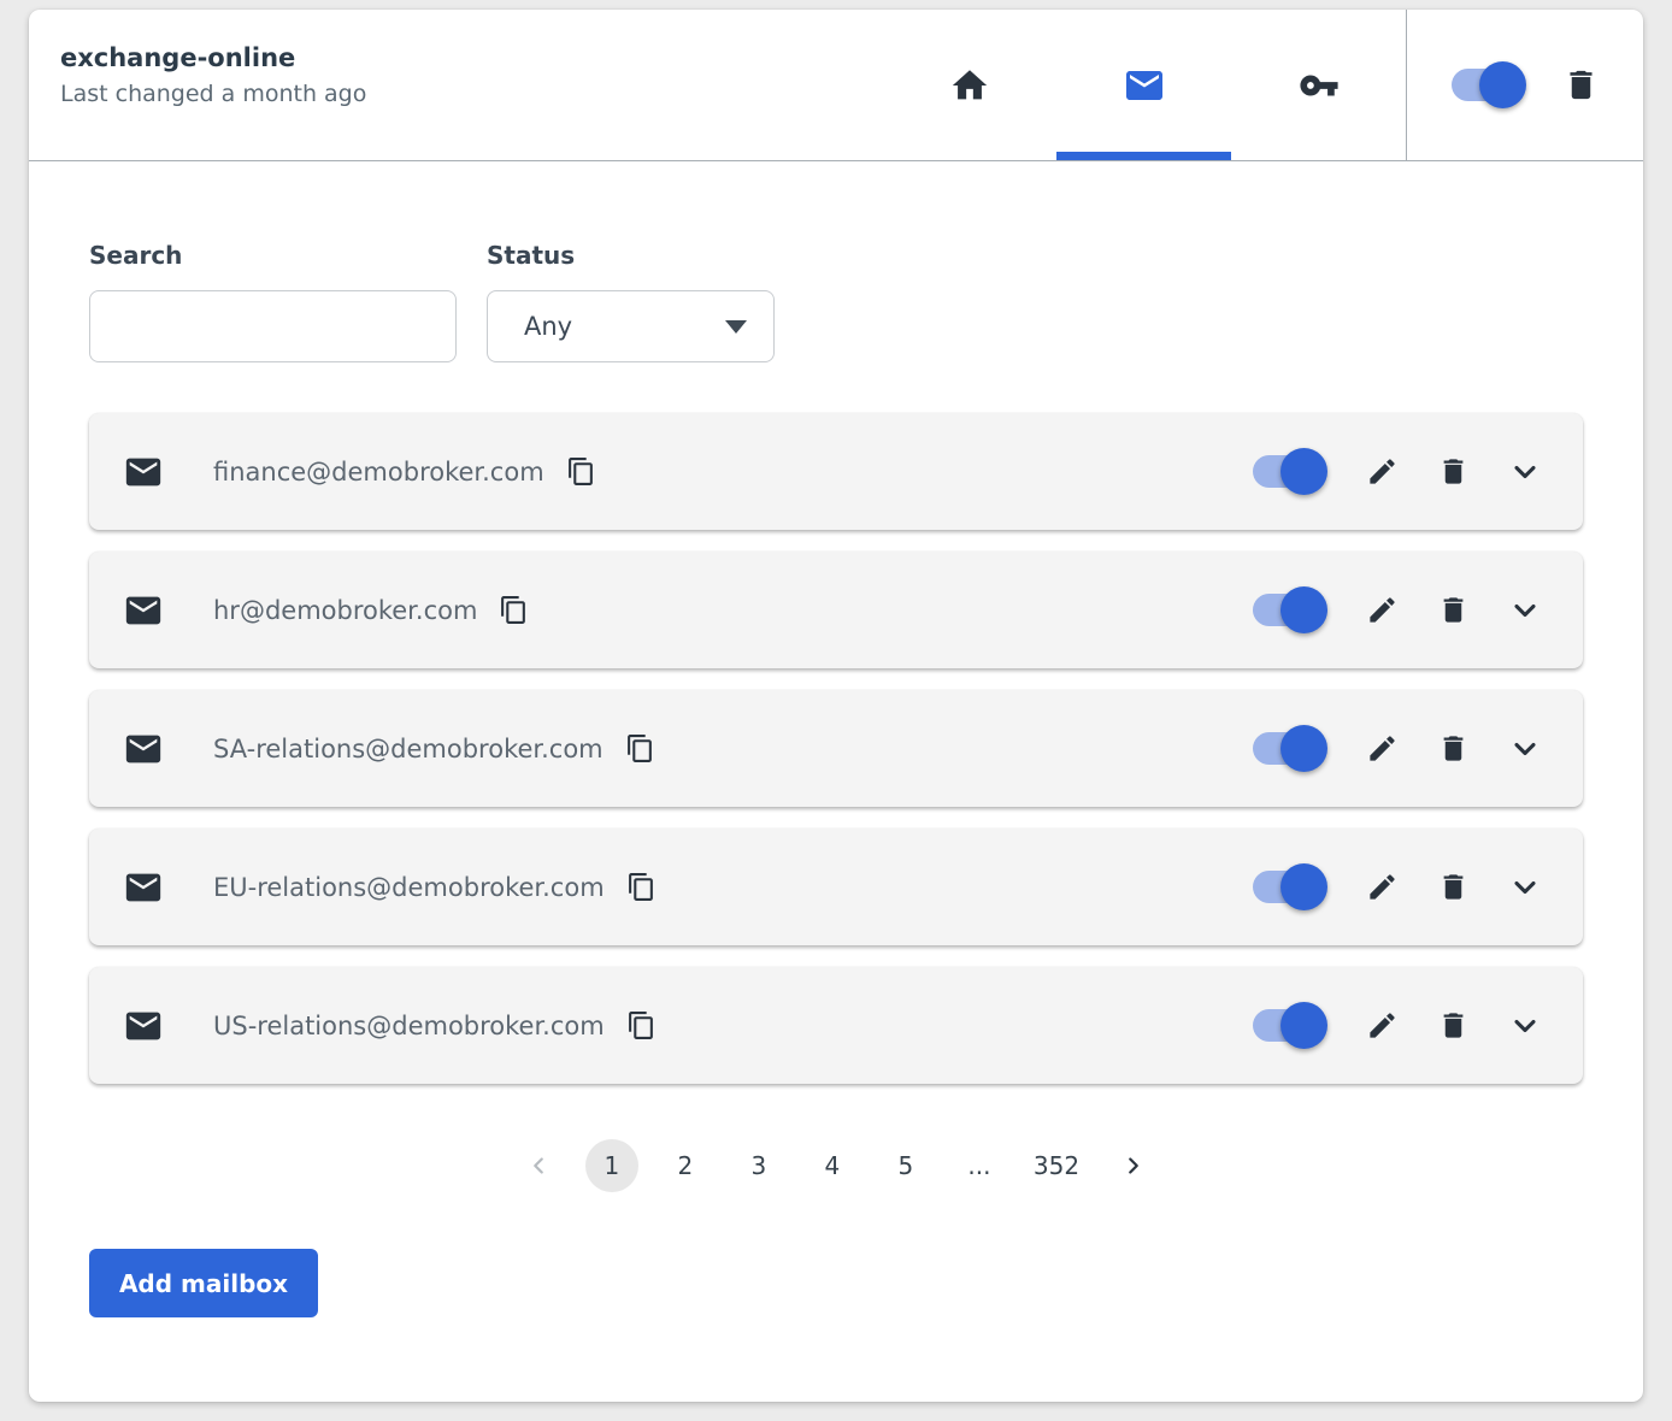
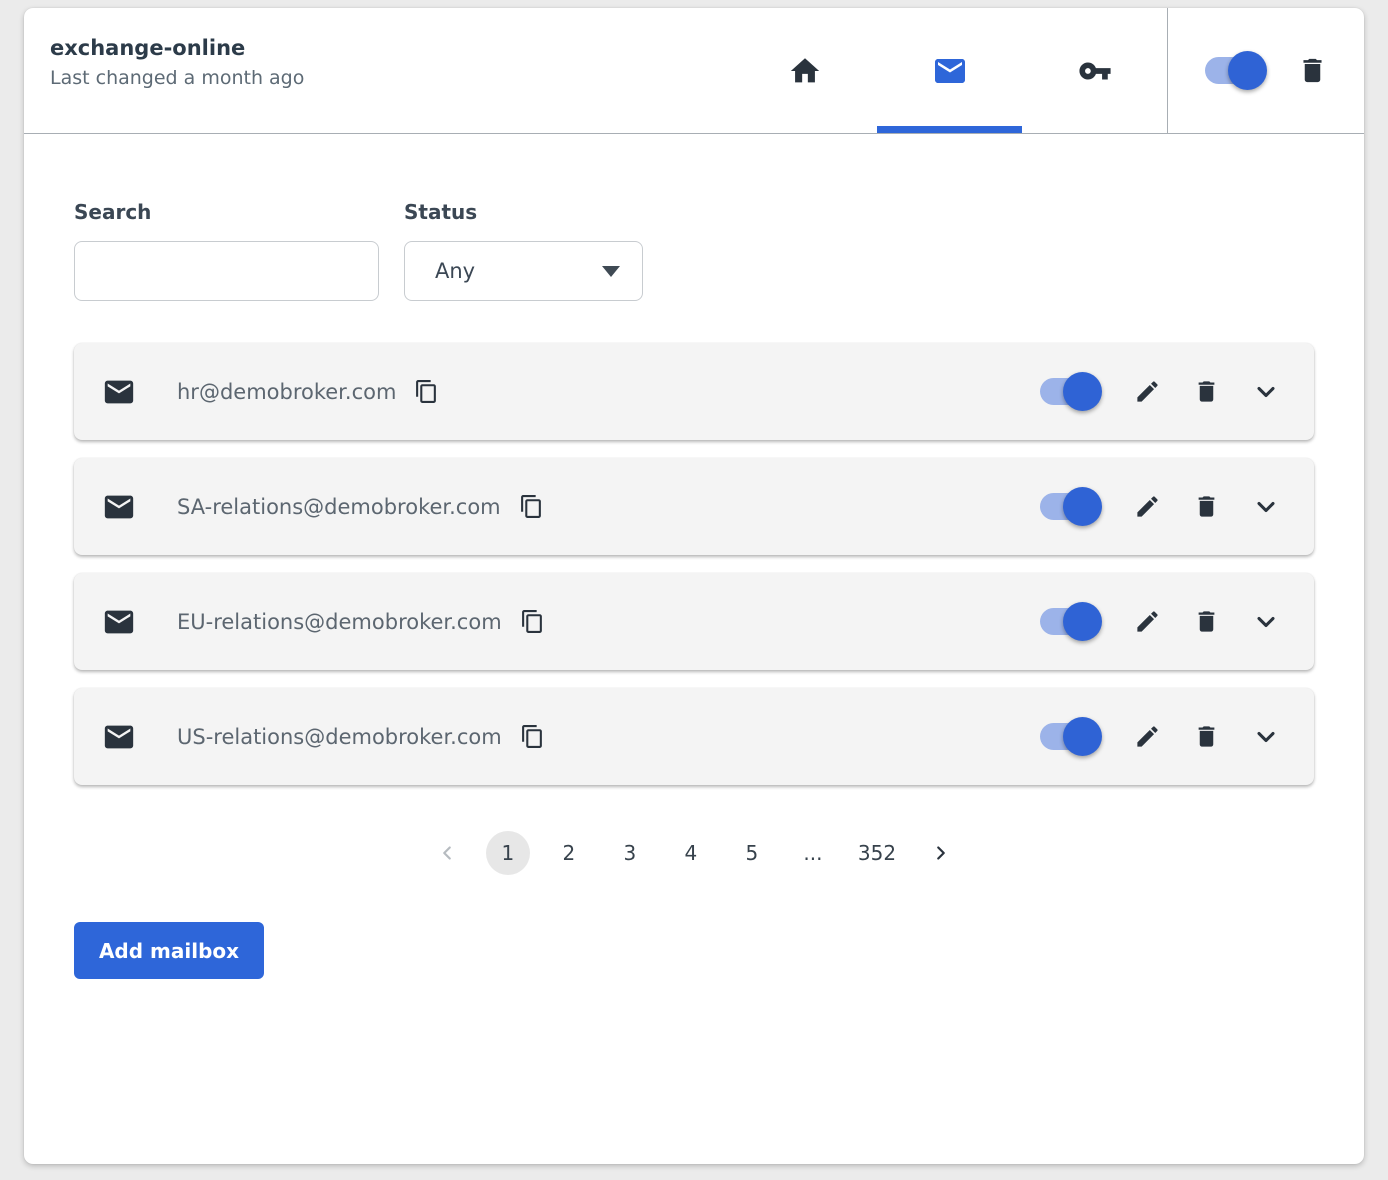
  exchange-online
  Last changed a month ago
  Search
  Status
  Any
- finance@demobroker.com
  hr@demobroker.com
  SA-relations@demobroker.com
  EU-relations@demobroker.com
  US-relations@demobroker.com
  1
  2
  3
  4
  5
  ...
  352
  Add mailbox
